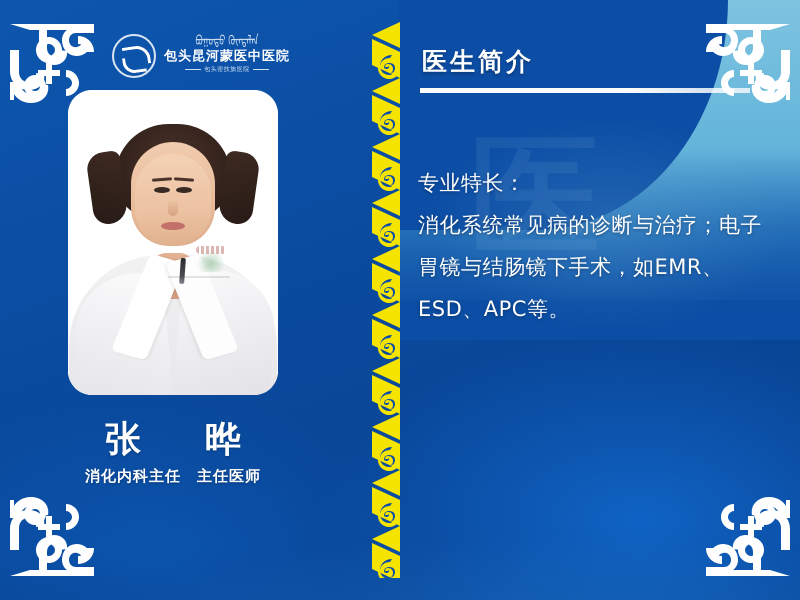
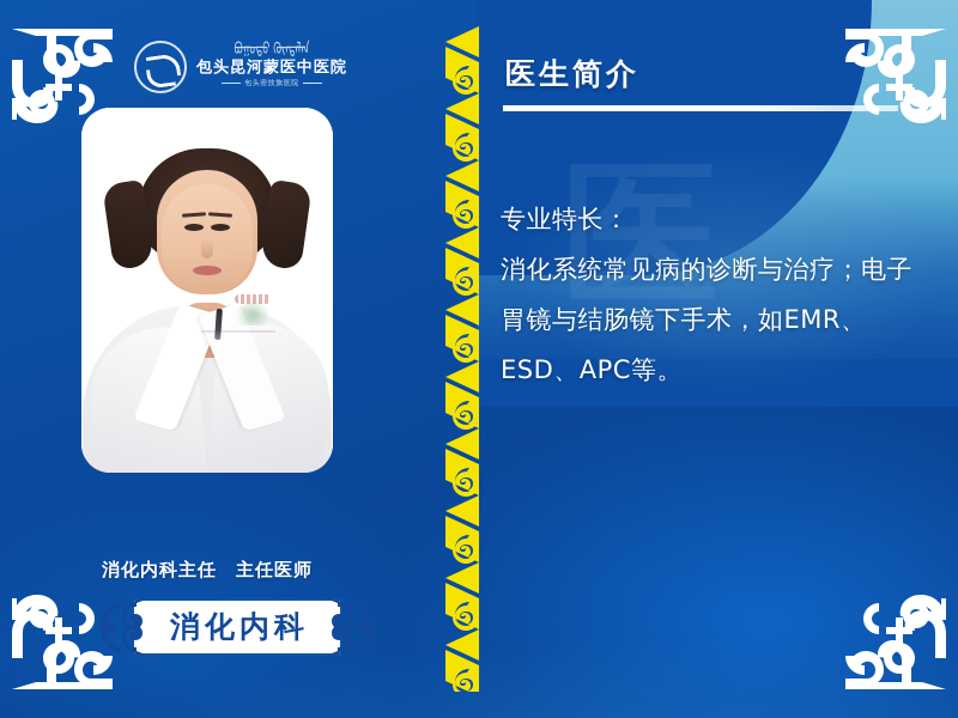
  医
  ᠪᠤᠭᠤᠲᠤ ᠬᠦᠨᠳᠡᠯᠡᠨ
  包头昆河蒙医中医院
- 张 晔
  消化内科主任
  主任医师
+ 消化内科
  医生简介
  专业特长：
  消化系统常见病的诊断与治疗；电子胃镜与结肠镜下手术，如EMR、ESD、APC等。
